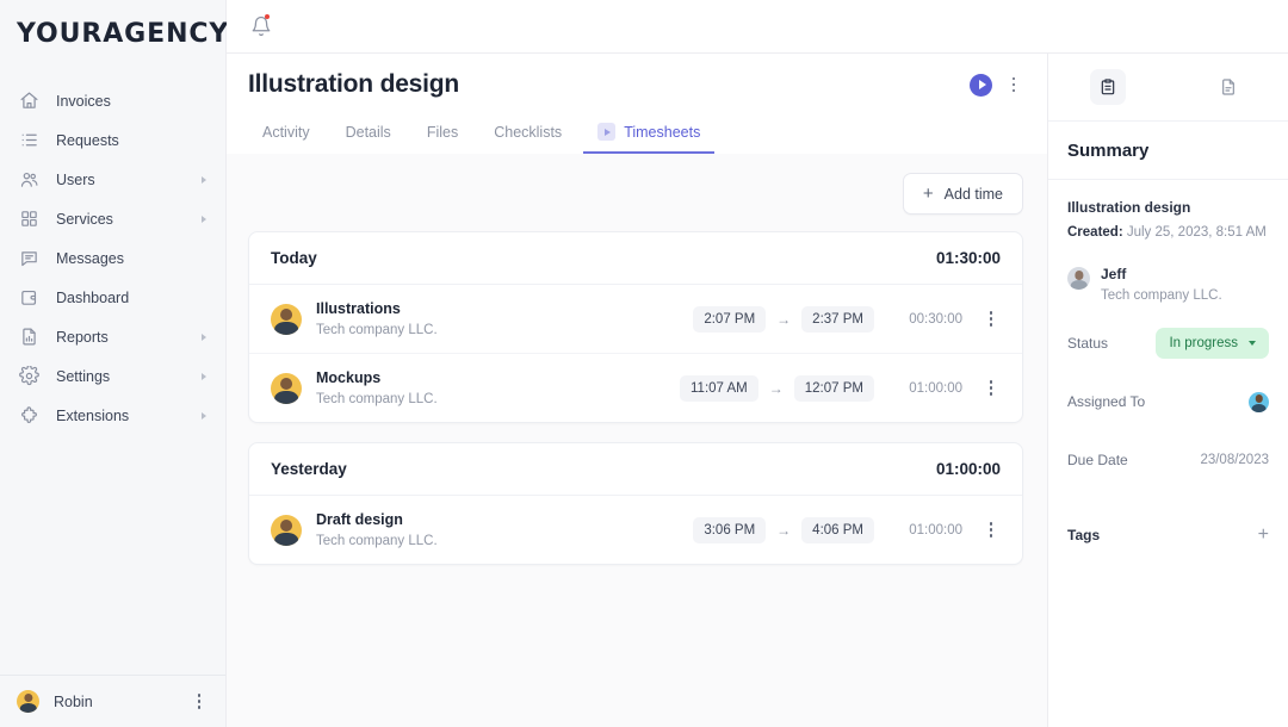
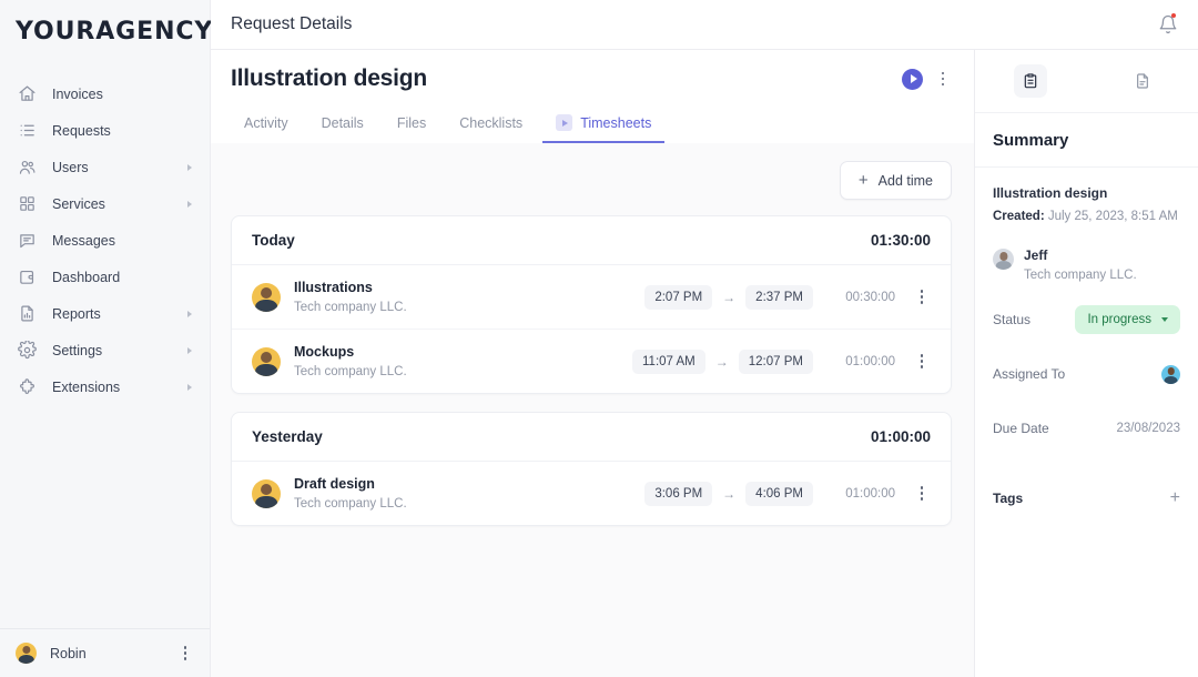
  YOURAGENCY
  Invoices
  Requests
  Users
  Services
  Messages
  Dashboard
  Reports
  Settings
  Extensions
  Robin
+ Request Details
  Illustration design
  Activity
  Details
  Files
  Checklists
  Timesheets
  +
  Add time
  Today
  01:30:00
  Illustrations
  Tech company LLC.
  2:07 PM
  →
  2:37 PM
  00:30:00
  Mockups
  Tech company LLC.
  11:07 AM
  →
  12:07 PM
  01:00:00
  Yesterday
  01:00:00
  Draft design
  Tech company LLC.
  3:06 PM
  →
  4:06 PM
  01:00:00
  Summary
  Illustration design
  Created: July 25, 2023, 8:51 AM
  Jeff
  Tech company LLC.
  Status
  In progress
  Assigned To
  Due Date
  23/08/2023
  Tags
  +
